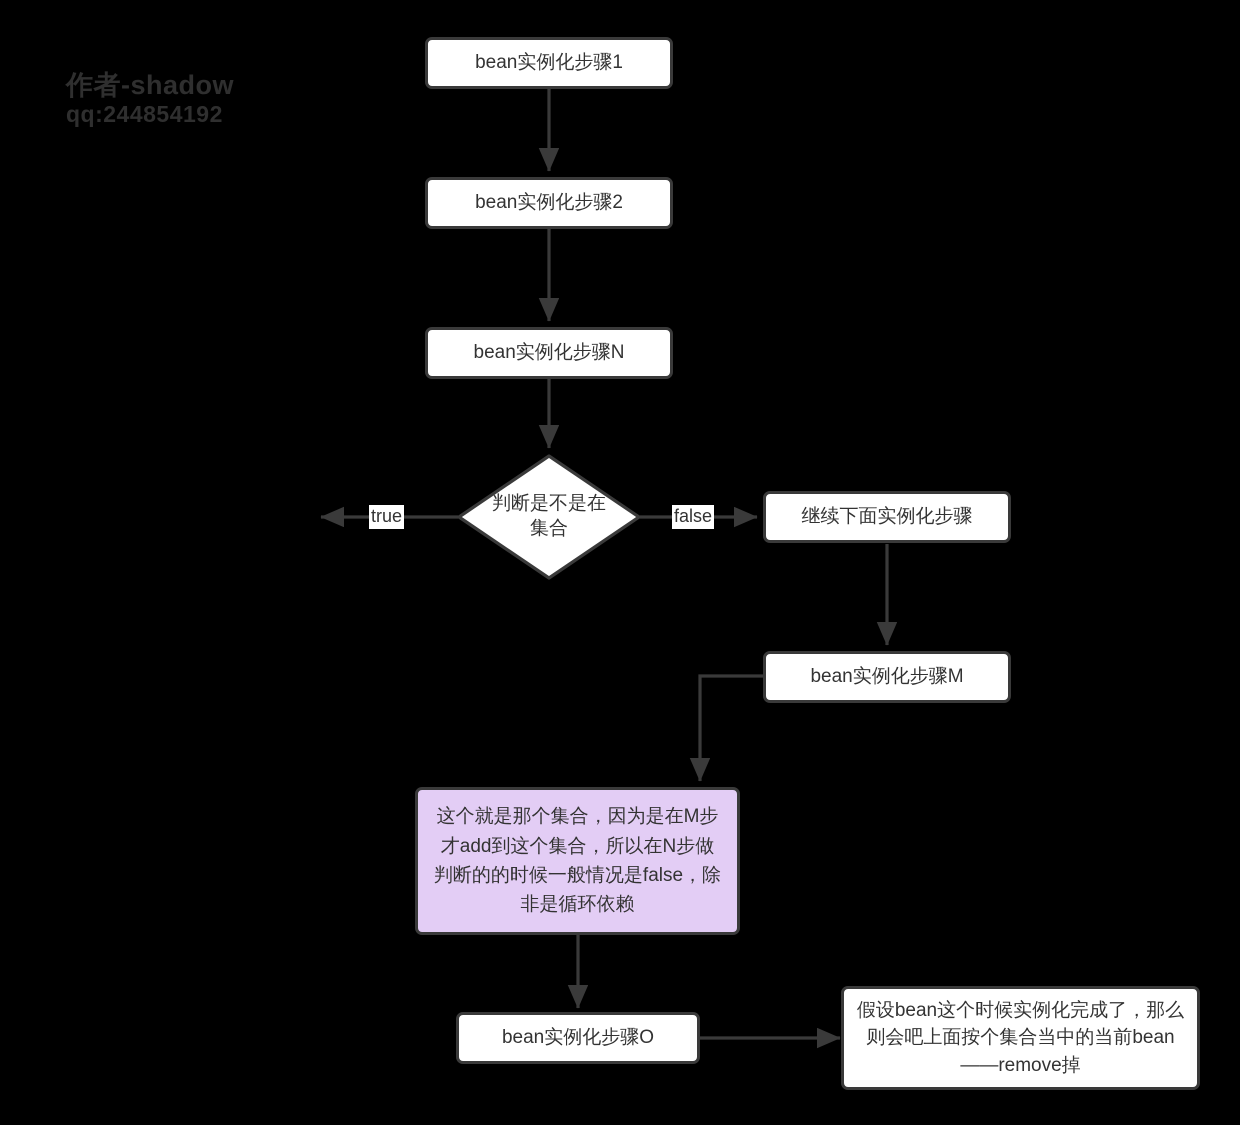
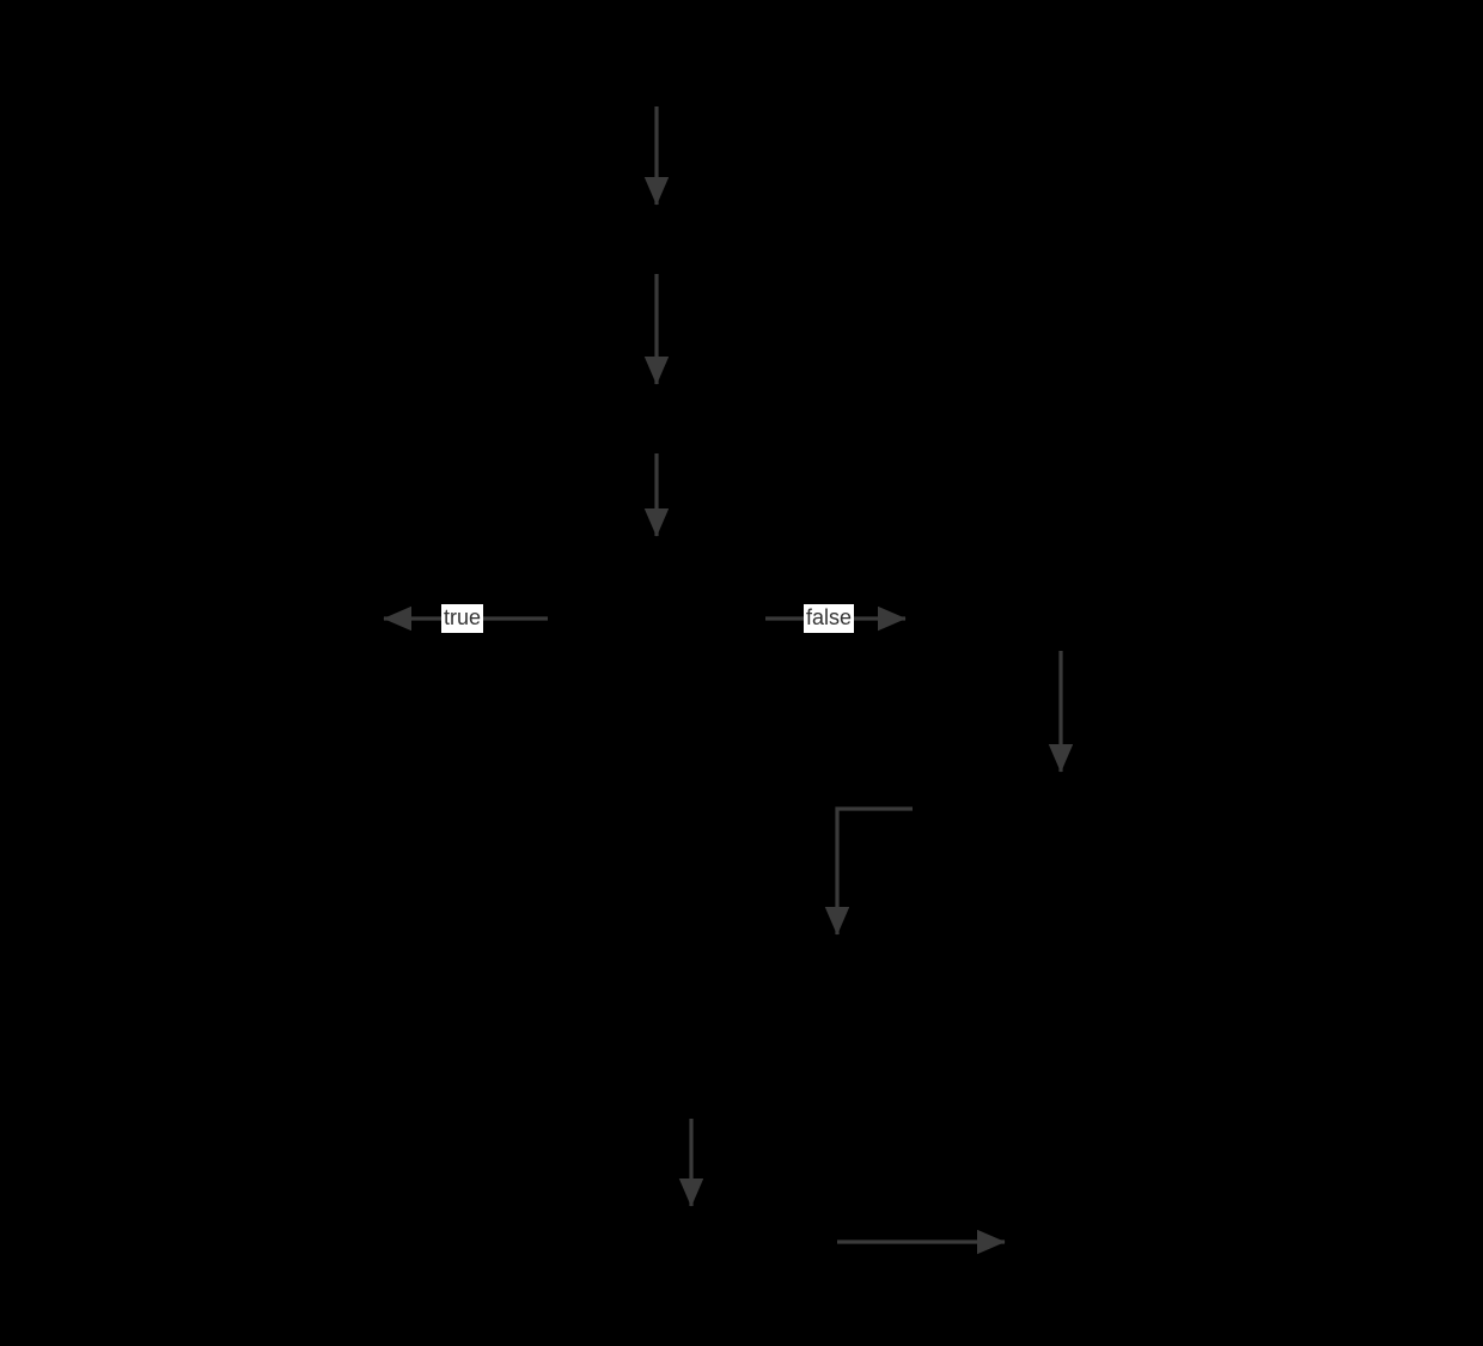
- 作者-shadow
- qq:244854192
- bean实例化步骤1
- bean实例化步骤2
- bean实例化步骤N
- 判断是不是在集合
- 继续下面实例化步骤
- bean实例化步骤M
- 这个就是那个集合，因为是在M步才add到这个集合，所以在N步做判断的的时候一般情况是false，除非是循环依赖
- bean实例化步骤O
- 假设bean这个时候实例化完成了，那么则会吧上面按个集合当中的当前bean——remove掉
  true
  false
